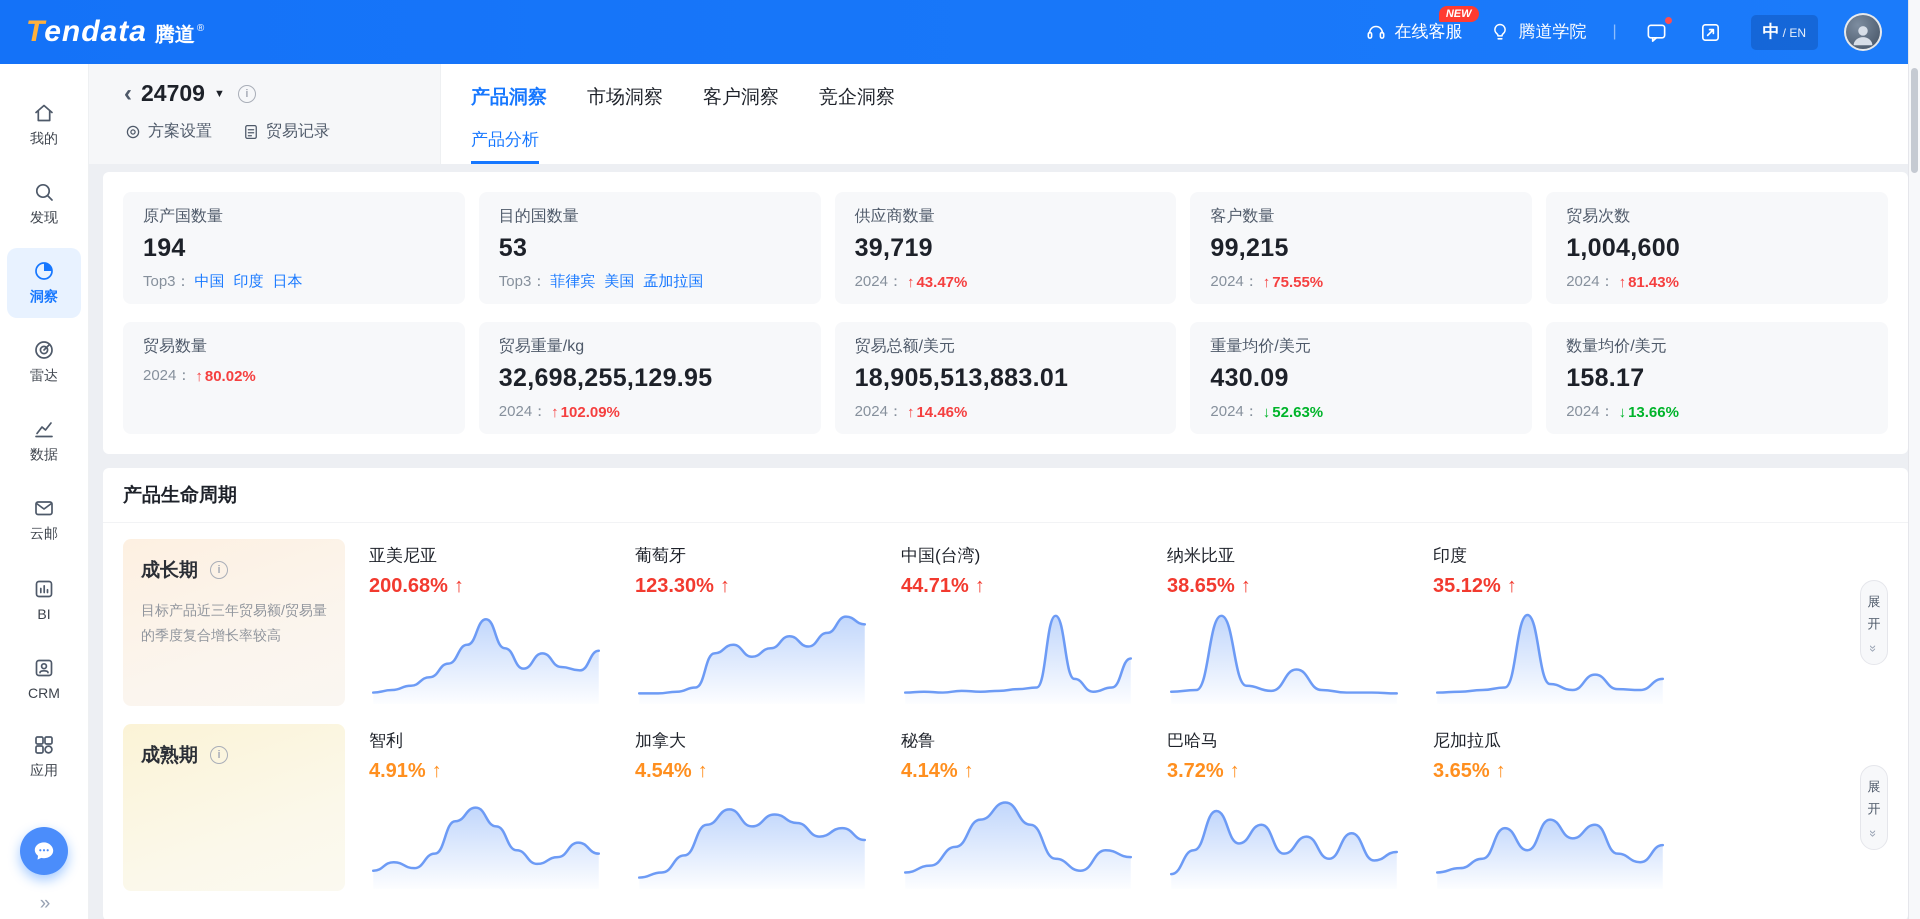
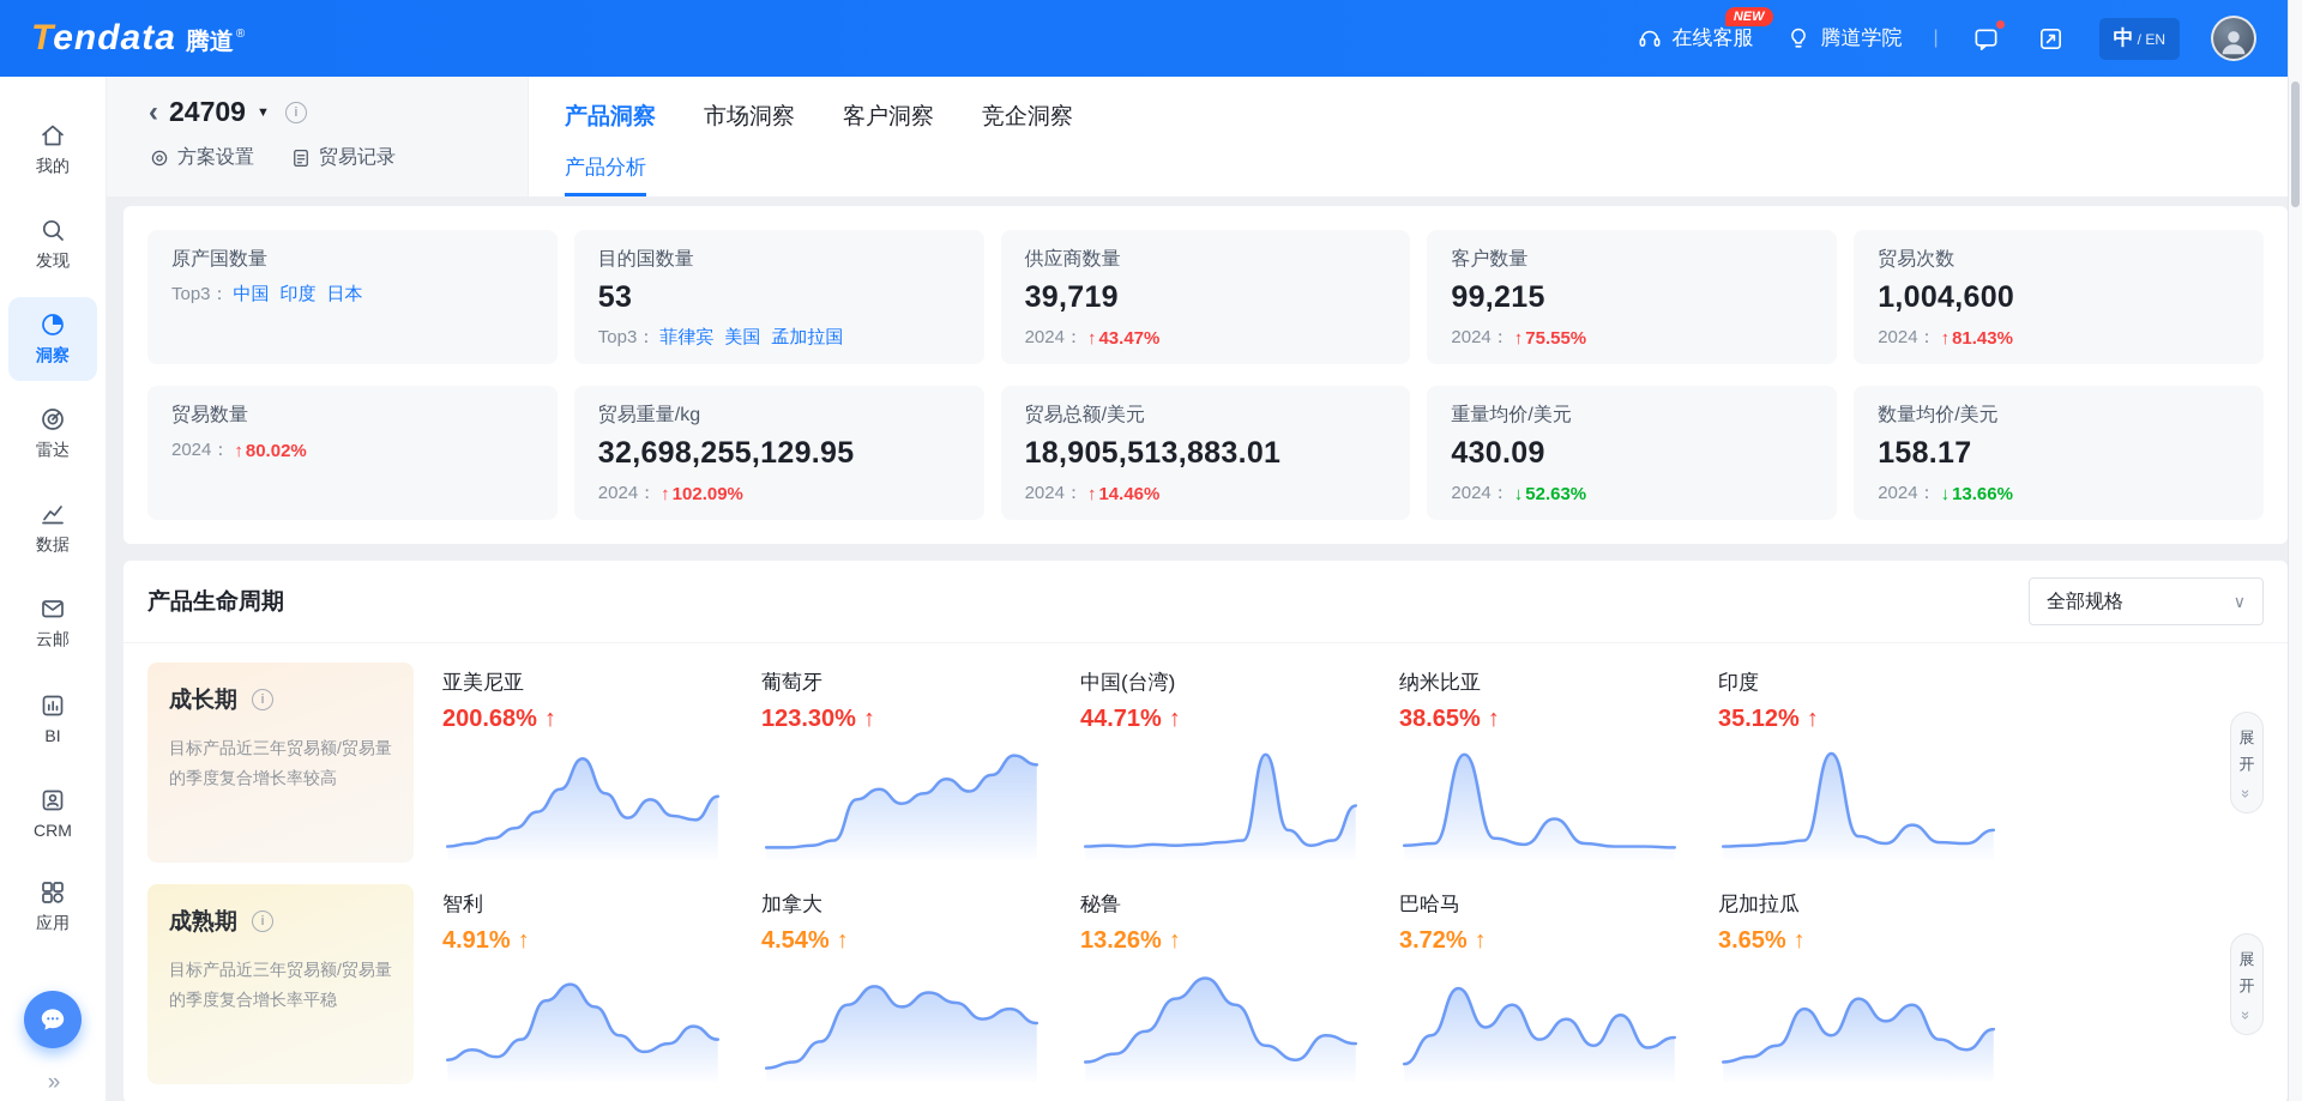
  Tendata
  腾道
  ®
  在线客服
  NEW
  腾道学院
  |
  中
  / EN
  我的
  发现
  洞察
  雷达
  数据
  云邮
  BI
  CRM
  应用
  »
  ‹
  24709
  ▼
  i
  方案设置
  贸易记录
  产品洞察
  市场洞察
  客户洞察
  竞企洞察
  产品分析
  原产国数量
- 194
  Top3：
  中国
  印度
  日本
  目的国数量
  53
  Top3：
  菲律宾
  美国
  孟加拉国
  供应商数量
  39,719
  2024：
  ↑
  43.47%
  客户数量
  99,215
  2024：
  ↑
  75.55%
  贸易次数
  1,004,600
  2024：
  ↑
  81.43%
  贸易数量
  2024：
  ↑
  80.02%
  贸易重量/kg
  32,698,255,129.95
  2024：
  ↑
  102.09%
  贸易总额/美元
  18,905,513,883.01
  2024：
  ↑
  14.46%
  重量均价/美元
  430.09
  2024：
  ↓
  52.63%
  数量均价/美元
  158.17
  2024：
  ↓
  13.66%
  产品生命周期
+ 全部规格
+ ∨
  成长期
  i
  目标产品近三年贸易额/贸易量的季度复合增长率较高
  亚美尼亚
  200.68%
  ↑
  葡萄牙
  123.30%
  ↑
  中国(台湾)
  44.71%
  ↑
  纳米比亚
  38.65%
  ↑
  印度
  35.12%
  ↑
  展
  开
  成熟期
  i
+ 目标产品近三年贸易额/贸易量的季度复合增长率平稳
  智利
  4.91%
  ↑
  加拿大
  4.54%
  ↑
  秘鲁
- 4.14%
+ 13.26%
  ↑
  巴哈马
  3.72%
  ↑
  尼加拉瓜
  3.65%
  ↑
  展
  开
